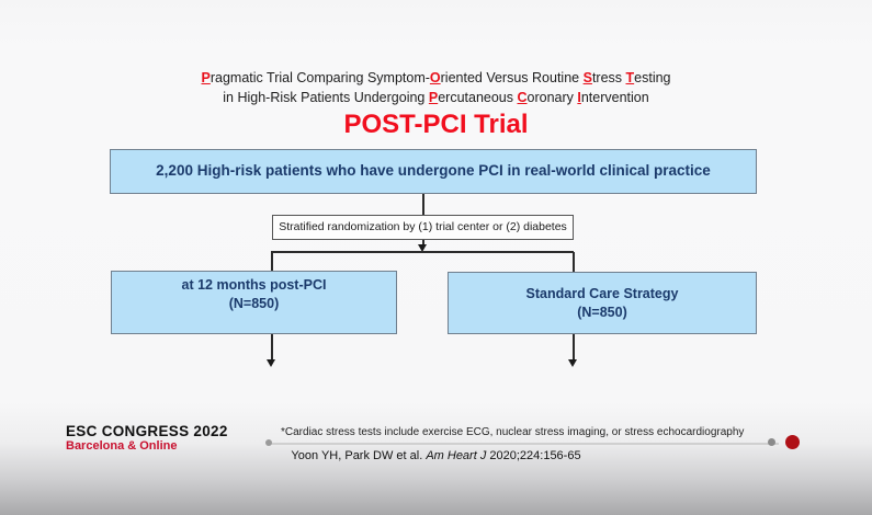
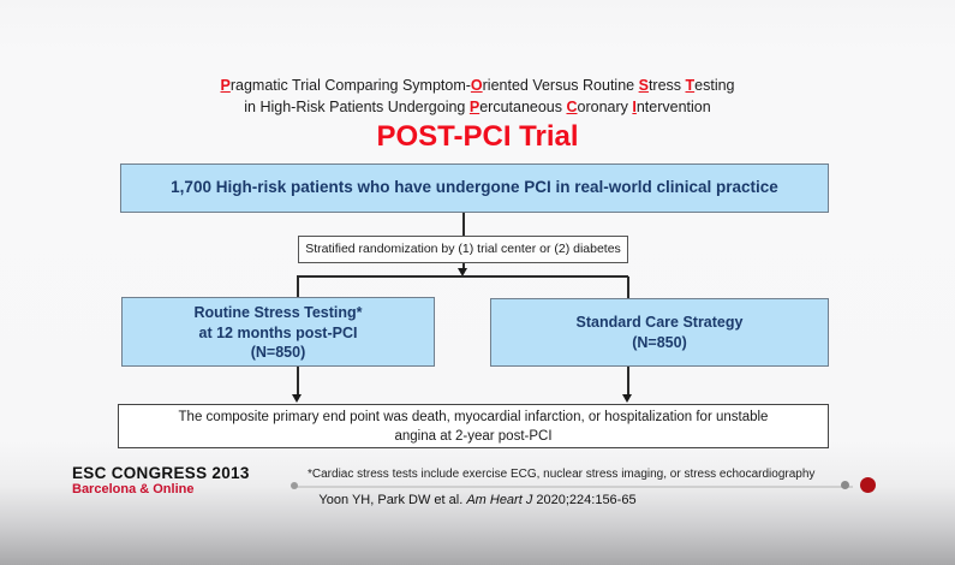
  Pragmatic Trial Comparing Symptom-Oriented Versus Routine Stress Testing
  in High-Risk Patients Undergoing Percutaneous Coronary Intervention
  POST-PCI Trial
- 2,200 High-risk patients who have undergone PCI in real-world clinical practice
+ 1,700 High-risk patients who have undergone PCI in real-world clinical practice
  Stratified randomization by (1) trial center or (2) diabetes
+ Routine Stress Testing*
  at 12 months post-PCI
  (N=850)
  Standard Care Strategy
  (N=850)
+ The composite primary end point was death, myocardial infarction, or hospitalization for unstable
+ angina at 2-year post-PCI
- ESC CONGRESS 2022
+ ESC CONGRESS 2013
  Barcelona & Online
  *Cardiac stress tests include exercise ECG, nuclear stress imaging, or stress echocardiography
  Yoon YH, Park DW et al. Am Heart J 2020;224:156-65
